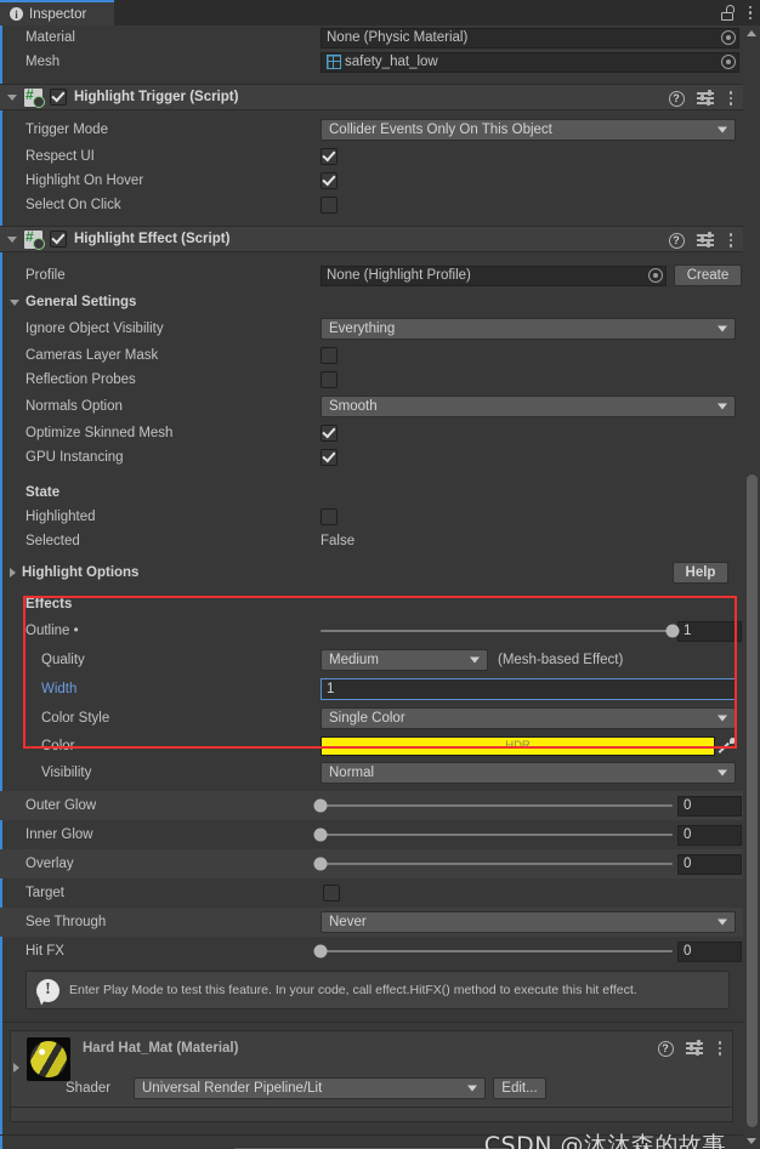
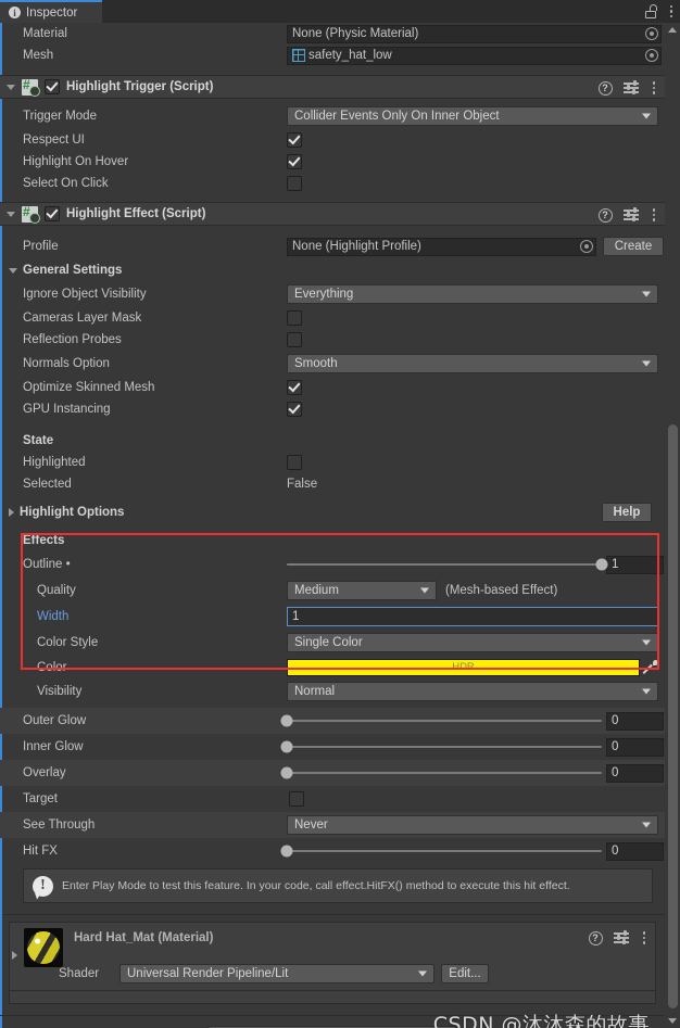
  i
  Inspector
  Material
  None (Physic Material)
  Mesh
  safety_hat_low
  Highlight Trigger (Script)
  ?
  Trigger Mode
- Collider Events Only On This Object
+ Collider Events Only On Inner Object
  Respect UI
  Highlight On Hover
  Select On Click
  Highlight Effect (Script)
  ?
  Profile
  None (Highlight Profile)
  Create
  General Settings
  Ignore Object Visibility
  Everything
  Cameras Layer Mask
  Reflection Probes
  Normals Option
  Smooth
  Optimize Skinned Mesh
  GPU Instancing
  State
  Highlighted
  Selected
  False
  Highlight Options
  Help
  Effects
  Outline •
  1
  Quality
  Medium
  (Mesh-based Effect)
  Width
  1
  Color Style
  Single Color
  Color
  HDR
  Visibility
  Normal
  Outer Glow
  0
  Inner Glow
  0
  Overlay
  0
  Target
  See Through
  Never
  Hit FX
  0
  Enter Play Mode to test this feature. In your code, call effect.HitFX() method to execute this hit effect.
  Hard Hat_Mat (Material)
  ?
  Shader
  Universal Render Pipeline/Lit
  Edit...
  CSDN @沐沐森的故事
